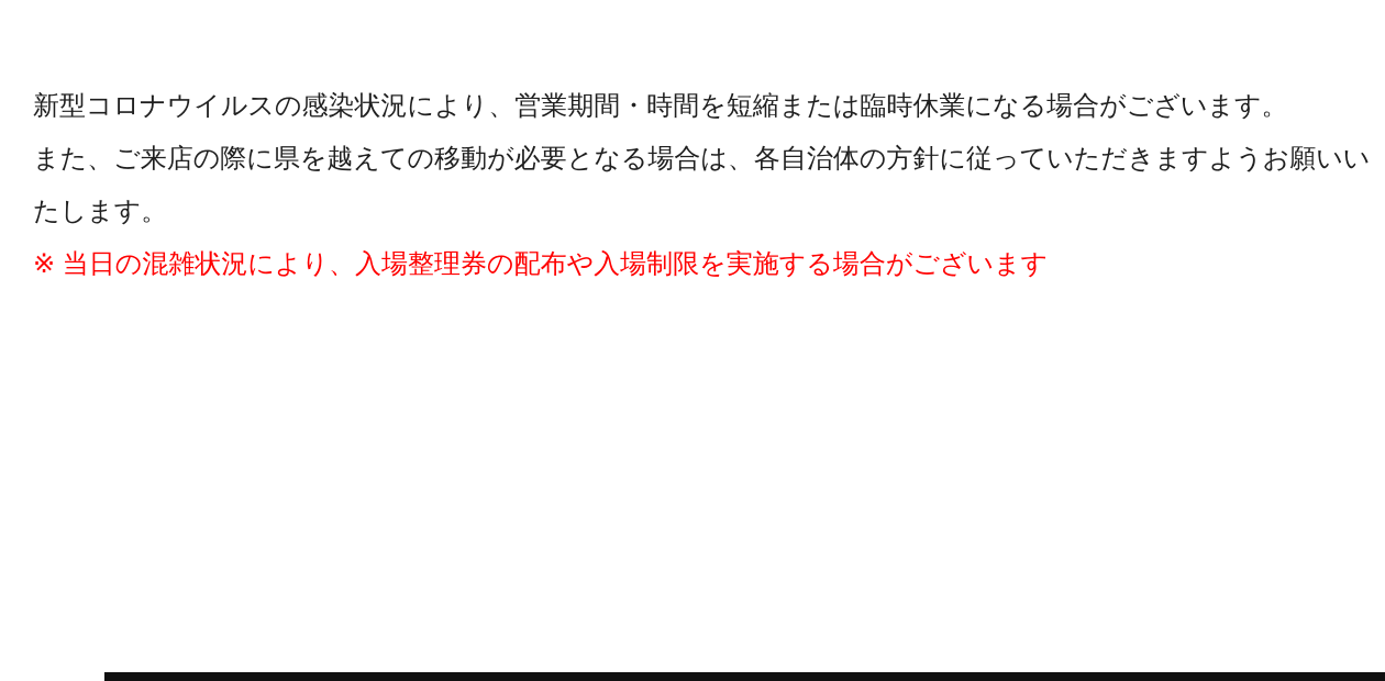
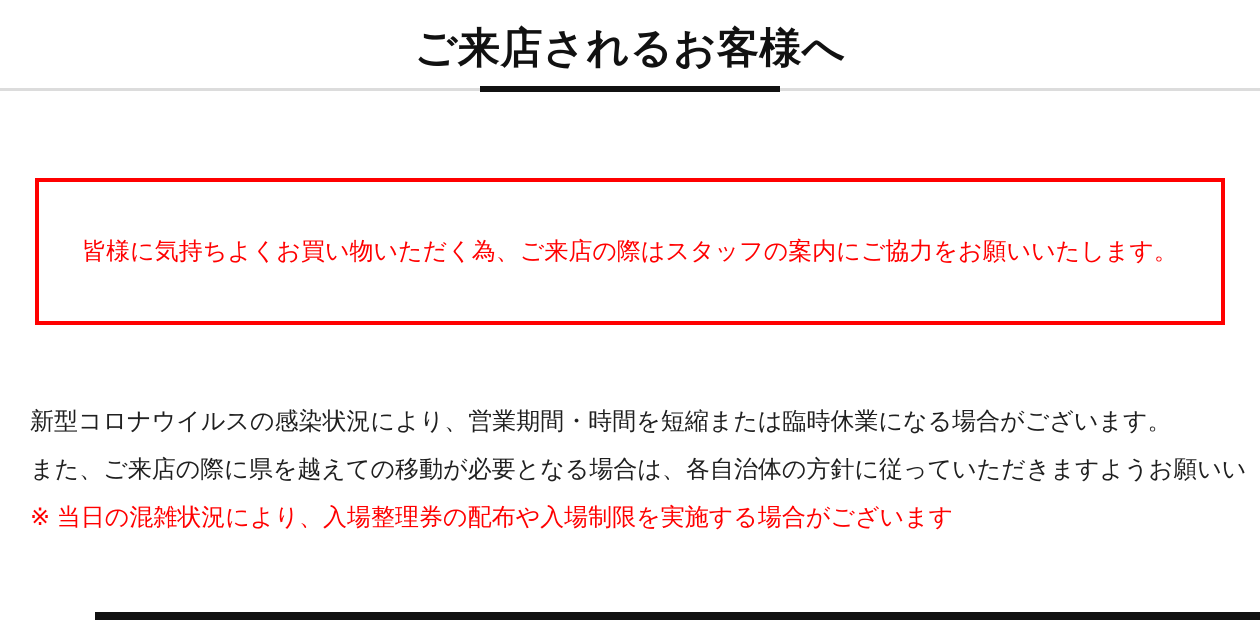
+ ご来店されるお客様へ
+ 皆様に気持ちよくお買い物いただく為、ご来店の際はスタッフの案内にご協力をお願いいたします。
  新型コロナウイルスの感染状況により、営業期間・時間を短縮または臨時休業になる場合がございます。
  また、ご来店の際に県を越えての移動が必要となる場合は、各自治体の方針に従っていただきますようお願いい
- たします。
  ※ 当日の混雑状況により、入場整理券の配布や入場制限を実施する場合がございます
